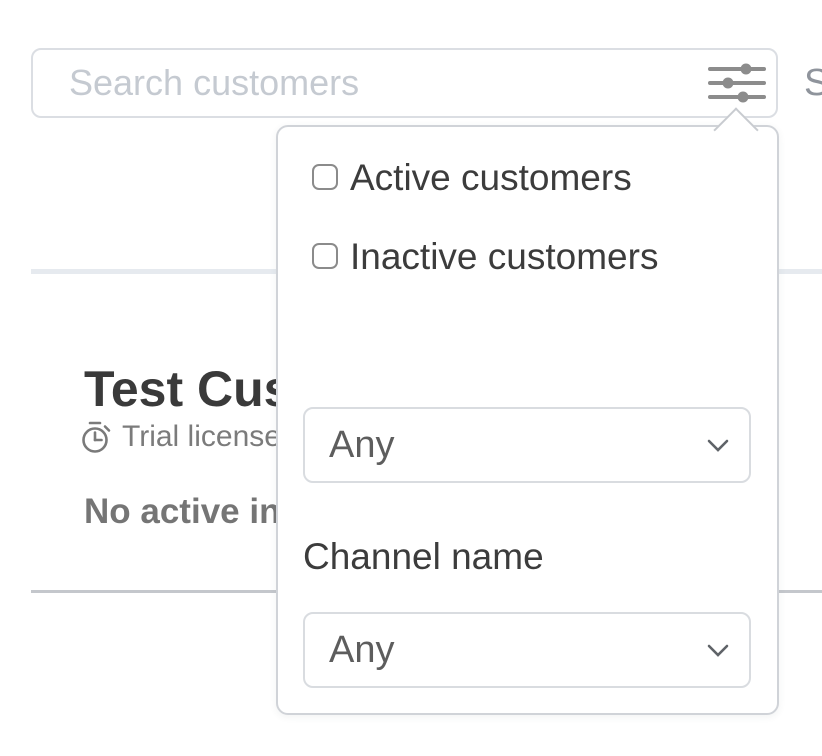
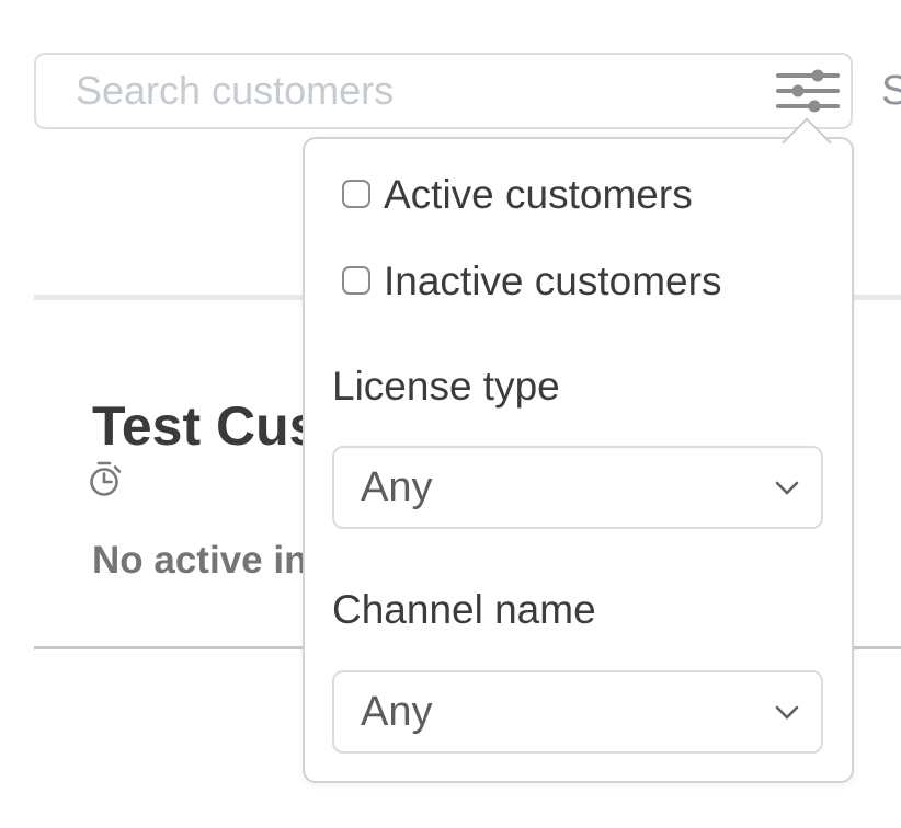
  Search customers
  S
  Test Cu
- Trial license
  No active in
  Active customers
  Inactive customers
+ License type
  Any
  Channel name
  Any
